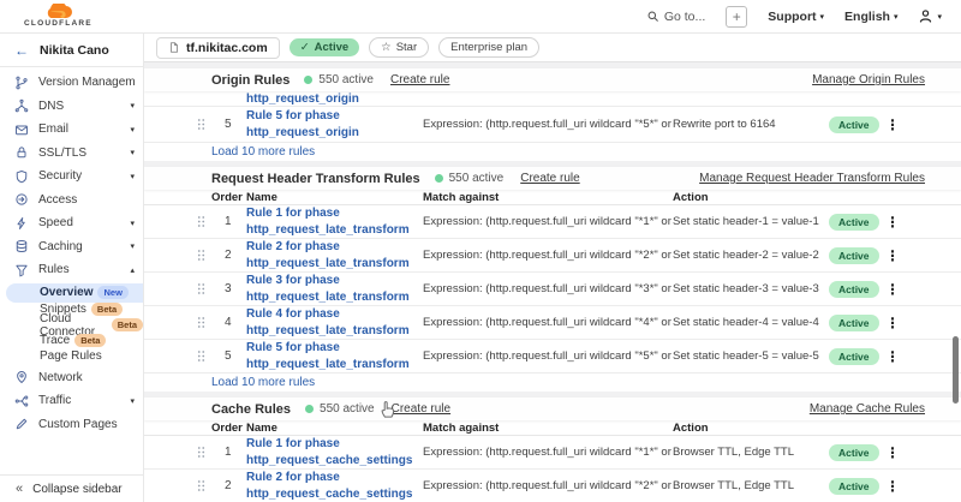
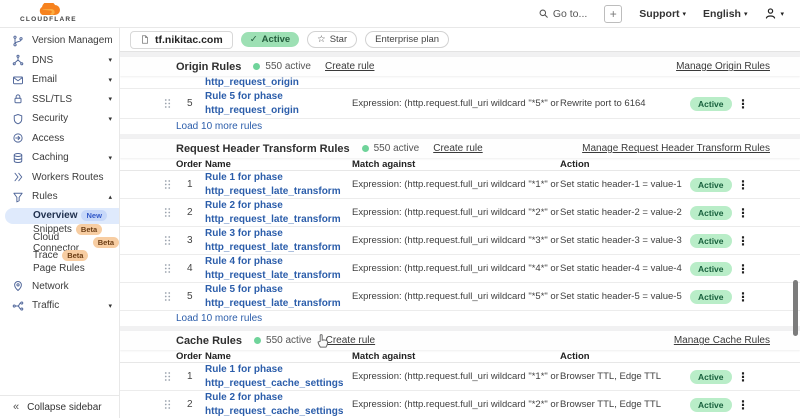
  Go to...
  +
  Support
  English
- ←
- Nikita Cano
  Version Managem
  DNS
  Email
  SSL/TLS
  Security
  Access
- Speed
  Caching
+ Workers Routes
  Rules
  Overview
  New
  Snippets
  Beta
  Cloud Connector
  Beta
  Trace
  Beta
  Page Rules
  Network
  Traffic
- Custom Pages
  «
  Collapse sidebar
  tf.nikitac.com
  ✓
  Active
  ☆
  Star
  Enterprise plan
  Origin Rules
  550 active
  Create rule
  Manage Origin Rules
  http_request_origin
  5
  Rule 5 for phase
  http_request_origin
  Expression: (http.request.full_uri wildcard "*5*" or
  Rewrite port to 6164
  Active
  ⋮
  Load 10 more rules
  Request Header Transform Rules
  550 active
  Create rule
  Manage Request Header Transform Rules
  Order
  Name
  Match against
  Action
  1
  Rule 1 for phase
  http_request_late_transform
  Expression: (http.request.full_uri wildcard "*1*" or
  Set static header-1 = value-1
  Active
  ⋮
  2
  Rule 2 for phase
  http_request_late_transform
  Expression: (http.request.full_uri wildcard "*2*" or
  Set static header-2 = value-2
  Active
  ⋮
  3
  Rule 3 for phase
  http_request_late_transform
  Expression: (http.request.full_uri wildcard "*3*" or
  Set static header-3 = value-3
  Active
  ⋮
  4
  Rule 4 for phase
  http_request_late_transform
  Expression: (http.request.full_uri wildcard "*4*" or
  Set static header-4 = value-4
  Active
  ⋮
  5
  Rule 5 for phase
  http_request_late_transform
  Expression: (http.request.full_uri wildcard "*5*" or
  Set static header-5 = value-5
  Active
  ⋮
  Load 10 more rules
  Cache Rules
  550 active
  Create rule
  Manage Cache Rules
  Order
  Name
  Match against
  Action
  1
  Rule 1 for phase
  http_request_cache_settings
  Expression: (http.request.full_uri wildcard "*1*" or
  Browser TTL, Edge TTL
  Active
  ⋮
  2
  Rule 2 for phase
  http_request_cache_settings
  Expression: (http.request.full_uri wildcard "*2*" or
  Browser TTL, Edge TTL
  Active
  ⋮
